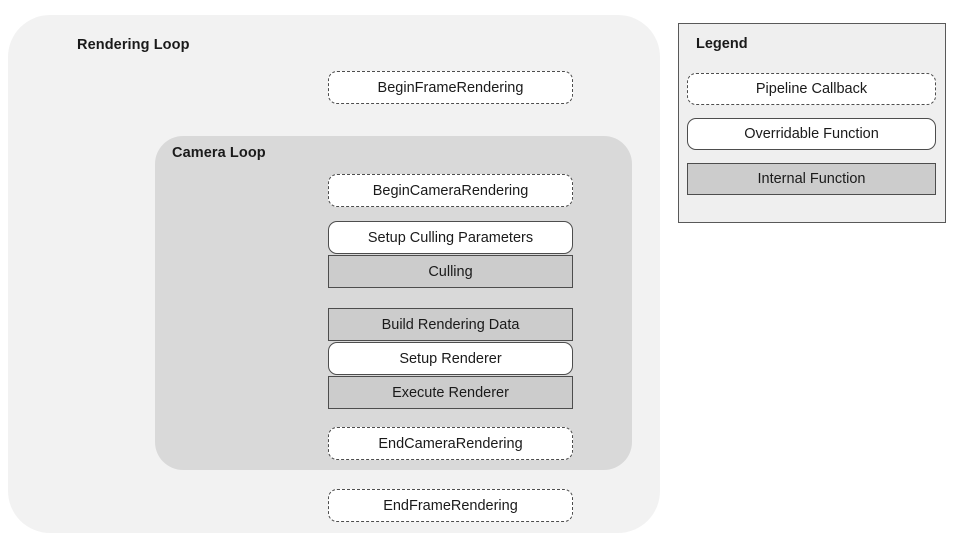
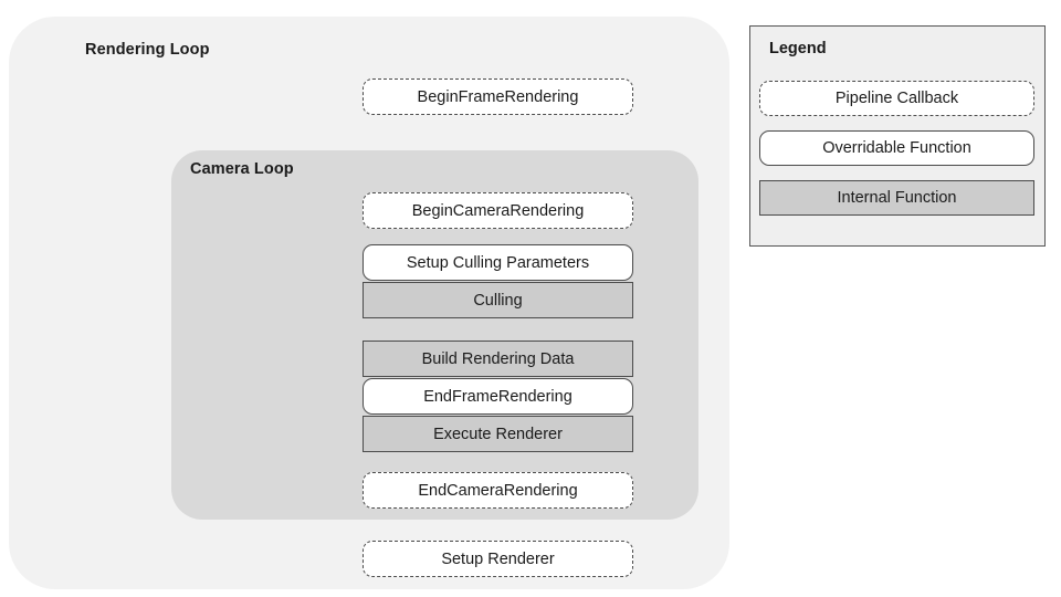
  Rendering Loop
  Camera Loop
  BeginFrameRendering
  BeginCameraRendering
  Setup Culling Parameters
  Culling
  Build Rendering Data
- Setup Renderer
+ EndFrameRendering
  Execute Renderer
  EndCameraRendering
- EndFrameRendering
+ Setup Renderer
  Legend
  Pipeline Callback
  Overridable Function
  Internal Function
